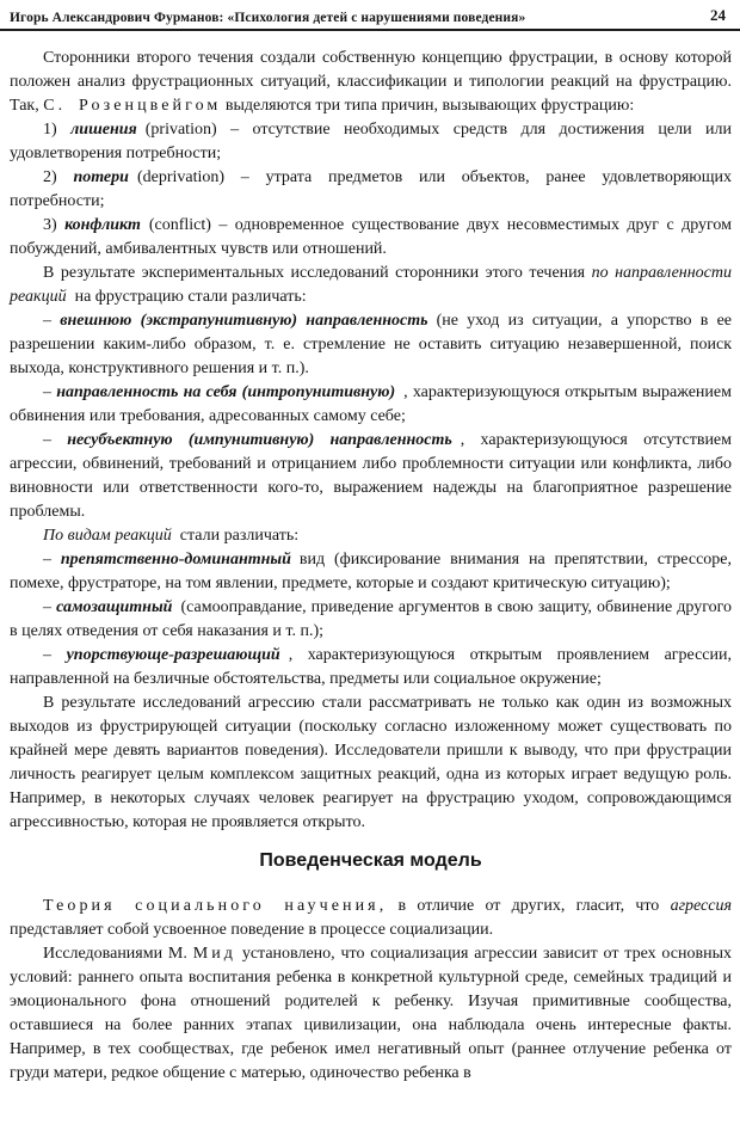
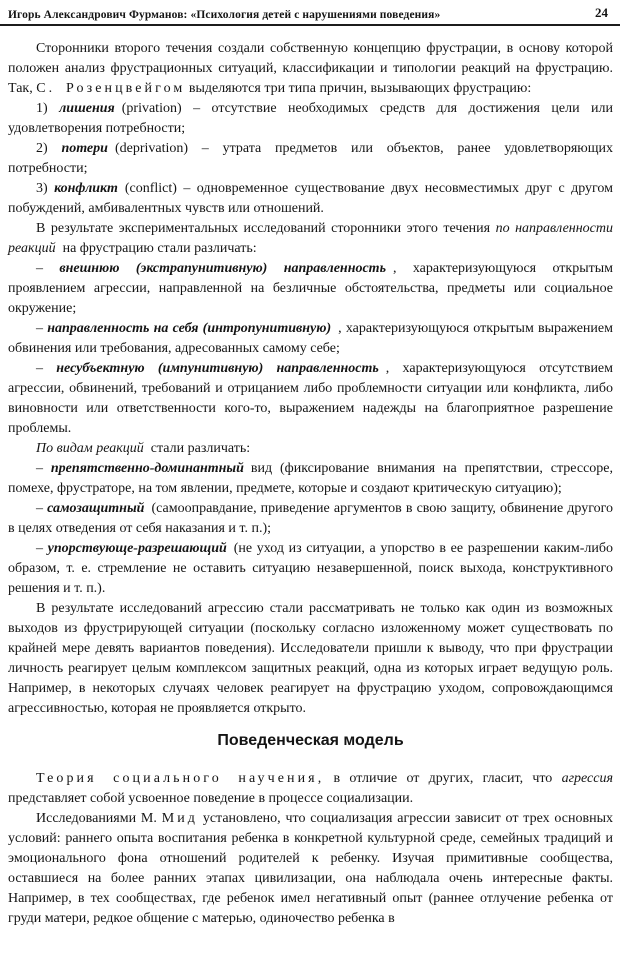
  Игорь Александрович Фурманов: «Психология детей с нарушениями поведения»
  24
  Сторонники второго течения создали собственную концепцию фрустрации, в основу которой положен анализ фрустрационных ситуаций, классификации и типологии реакций на фрустрацию. Так, С. Розенцвейгом выделяются три типа причин, вызывающих фрустрацию:
  1) лишения (privation) – отсутствие необходимых средств для достижения цели или удовлетворения потребности;
  2) потери (deprivation) – утрата предметов или объектов, ранее удовлетворяющих потребности;
  3) конфликт (conflict) – одновременное существование двух несовместимых друг с другом побуждений, амбивалентных чувств или отношений.
  В результате экспериментальных исследований сторонники этого течения по направленности реакций на фрустрацию стали различать:
- – внешнюю (экстрапунитивную) направленность (не уход из ситуации, а упорство в ее разрешении каким-либо образом, т. е. стремление не оставить ситуацию незавершенной, поиск выхода, конструктивного решения и т. п.).
+ – внешнюю (экстрапунитивную) направленность , характеризующуюся открытым проявлением агрессии, направленной на безличные обстоятельства, предметы или социальное окружение;
  – направленность на себя (интропунитивную) , характеризующуюся открытым выражением обвинения или требования, адресованных самому себе;
  – несубъектную (импунитивную) направленность , характеризующуюся отсутствием агрессии, обвинений, требований и отрицанием либо проблемности ситуации или конфликта, либо виновности или ответственности кого-то, выражением надежды на благоприятное разрешение проблемы.
  По видам реакций стали различать:
  – препятственно-доминантный вид (фиксирование внимания на препятствии, стрессоре, помехе, фрустраторе, на том явлении, предмете, которые и создают критическую ситуацию);
  – самозащитный (самооправдание, приведение аргументов в свою защиту, обвинение другого в целях отведения от себя наказания и т. п.);
- – упорствующе-разрешающий , характеризующуюся открытым проявлением агрессии, направленной на безличные обстоятельства, предметы или социальное окружение;
+ – упорствующе-разрешающий (не уход из ситуации, а упорство в ее разрешении каким-либо образом, т. е. стремление не оставить ситуацию незавершенной, поиск выхода, конструктивного решения и т. п.).
  В результате исследований агрессию стали рассматривать не только как один из возможных выходов из фрустрирующей ситуации (поскольку согласно изложенному может существовать по крайней мере девять вариантов поведения). Исследователи пришли к выводу, что при фрустрации личность реагирует целым комплексом защитных реакций, одна из которых играет ведущую роль. Например, в некоторых случаях человек реагирует на фрустрацию уходом, сопровождающимся агрессивностью, которая не проявляется открыто.
  Поведенческая модель
  Теория социального научения, в отличие от других, гласит, что агрессия представляет собой усвоенное поведение в процессе социализации.
  Исследованиями М. Мид установлено, что социализация агрессии зависит от трех основных условий: раннего опыта воспитания ребенка в конкретной культурной среде, семейных традиций и эмоционального фона отношений родителей к ребенку. Изучая примитивные сообщества, оставшиеся на более ранних этапах цивилизации, она наблюдала очень интересные факты. Например, в тех сообществах, где ребенок имел негативный опыт (раннее отлучение ребенка от груди матери, редкое общение с матерью, одиночество ребенка в
